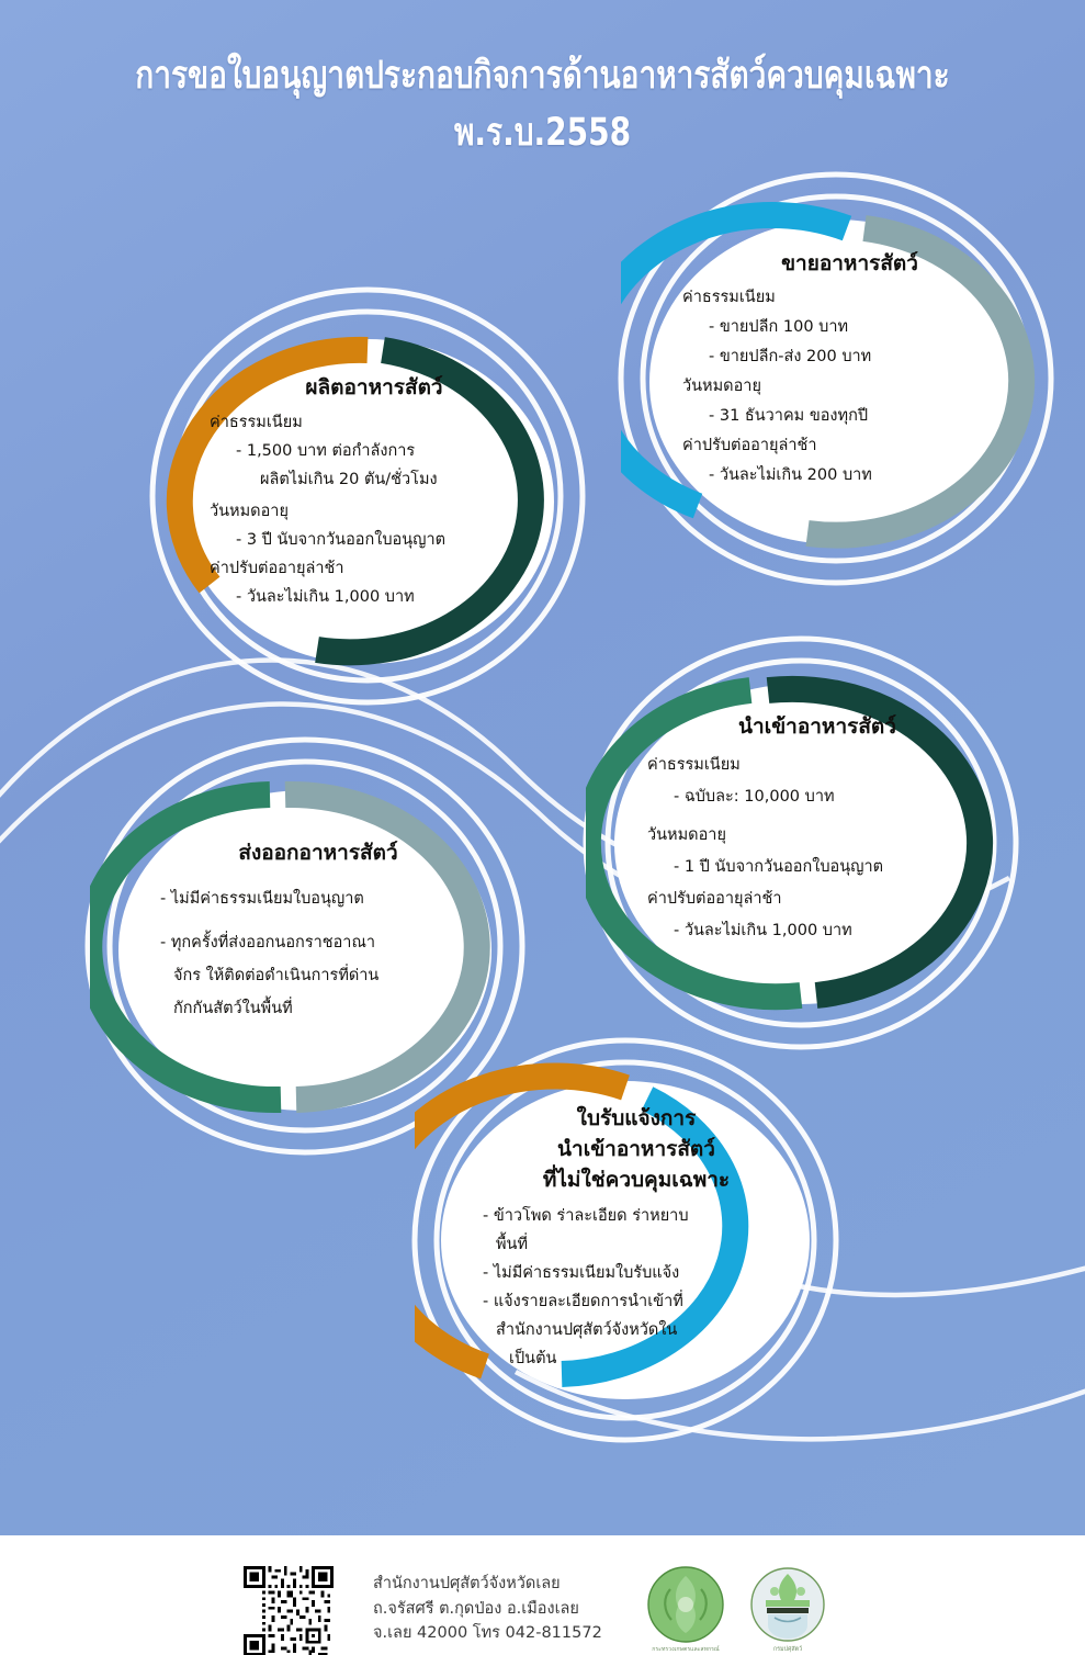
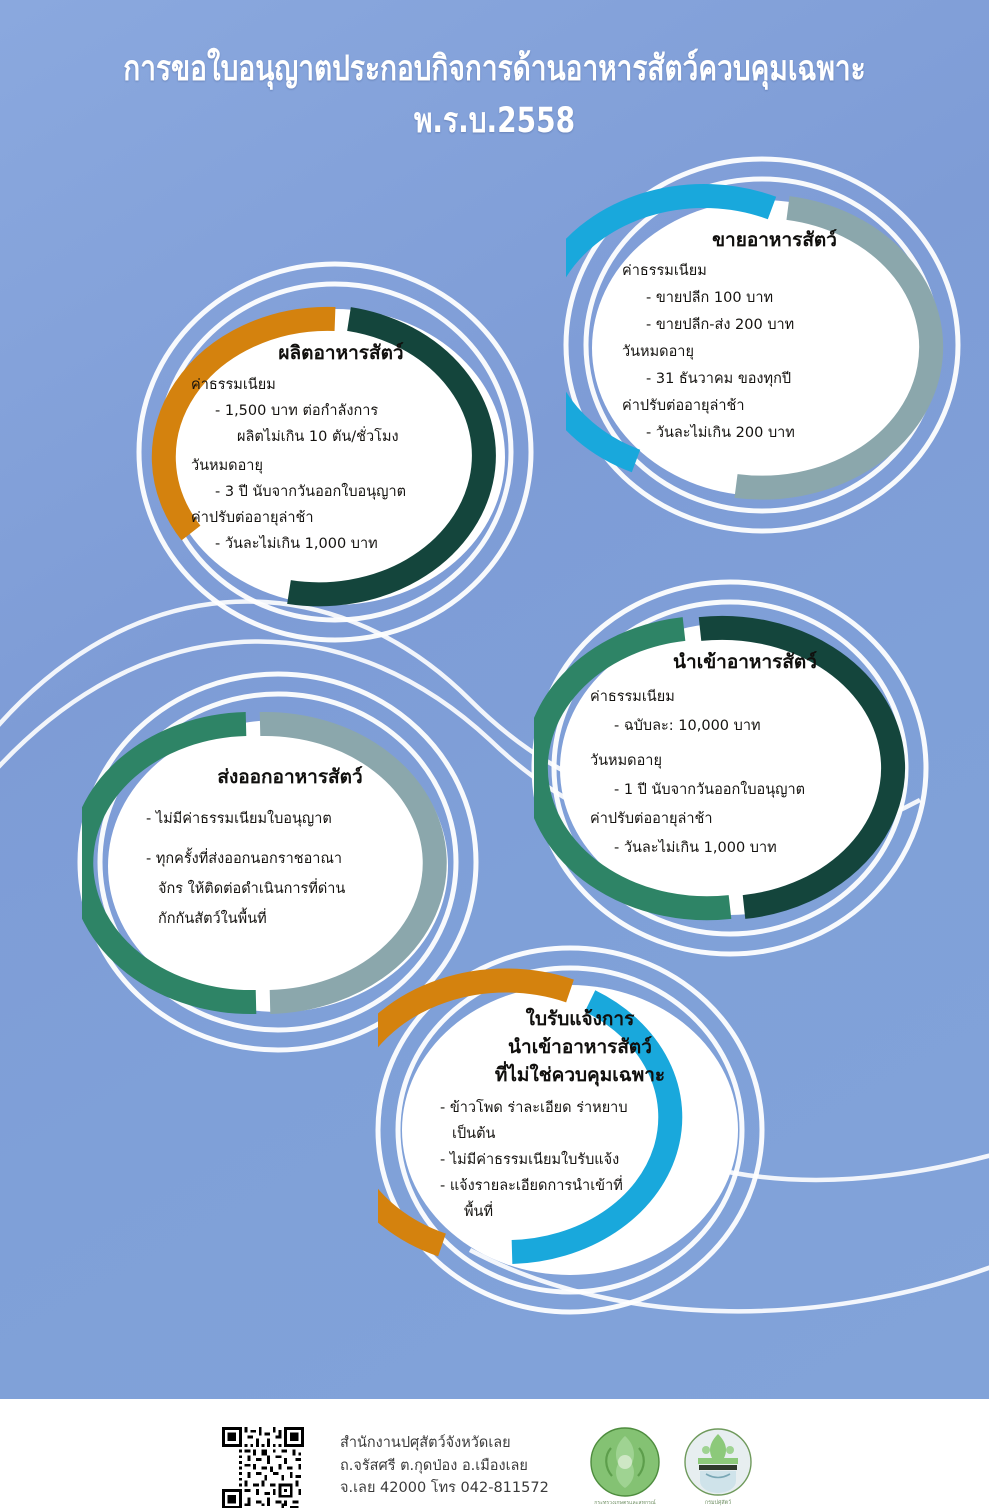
  การขอใบอนุญาตประกอบกิจการด้านอาหารสัตว์ควบคุมเฉพาะ
  พ.ร.บ.2558
  ผลิตอาหารสัตว์
  ค่าธรรมเนียม
  - 1,500 บาท ต่อกำลังการ
- ผลิตไม่เกิน 20 ตัน/ชั่วโมง
+ ผลิตไม่เกิน 10 ตัน/ชั่วโมง
  วันหมดอายุ
  - 3 ปี นับจากวันออกใบอนุญาต
  ค่าปรับต่ออายุล่าช้า
  - วันละไม่เกิน 1,000 บาท
  ขายอาหารสัตว์
  ค่าธรรมเนียม
  - ขายปลีก 100 บาท
  - ขายปลีก-ส่ง 200 บาท
  วันหมดอายุ
  - 31 ธันวาคม ของทุกปี
  ค่าปรับต่ออายุล่าช้า
  - วันละไม่เกิน 200 บาท
  นำเข้าอาหารสัตว์
  ค่าธรรมเนียม
  - ฉบับละ: 10,000 บาท
  วันหมดอายุ
  - 1 ปี นับจากวันออกใบอนุญาต
  ค่าปรับต่ออายุล่าช้า
  - วันละไม่เกิน 1,000 บาท
  ส่งออกอาหารสัตว์
  - ไม่มีค่าธรรมเนียมใบอนุญาต
  - ทุกครั้งที่ส่งออกนอกราชอาณา
  จักร ให้ติดต่อดำเนินการที่ด่าน
  กักกันสัตว์ในพื้นที่
  ใบรับแจ้งการ
  นำเข้าอาหารสัตว์
  ที่ไม่ใช่ควบคุมเฉพาะ
  - ข้าวโพด ร่าละเอียด ร่าหยาบ
- พื้นที่
+ เป็นต้น
  - ไม่มีค่าธรรมเนียมใบรับแจ้ง
  - แจ้งรายละเอียดการนำเข้าที่
- สำนักงานปศุสัตว์จังหวัดใน
- เป็นต้น
+ พื้นที่
  สำนักงานปศุสัตว์จังหวัดเลย
  ถ.จรัสศรี ต.กุดป่อง อ.เมืองเลย
  จ.เลย 42000 โทร 042-811572
